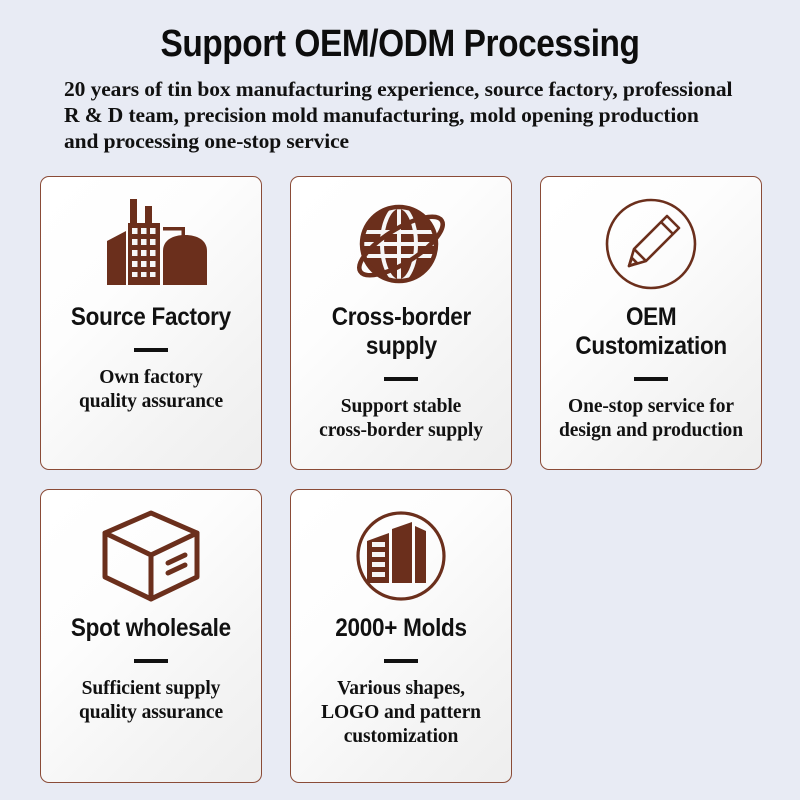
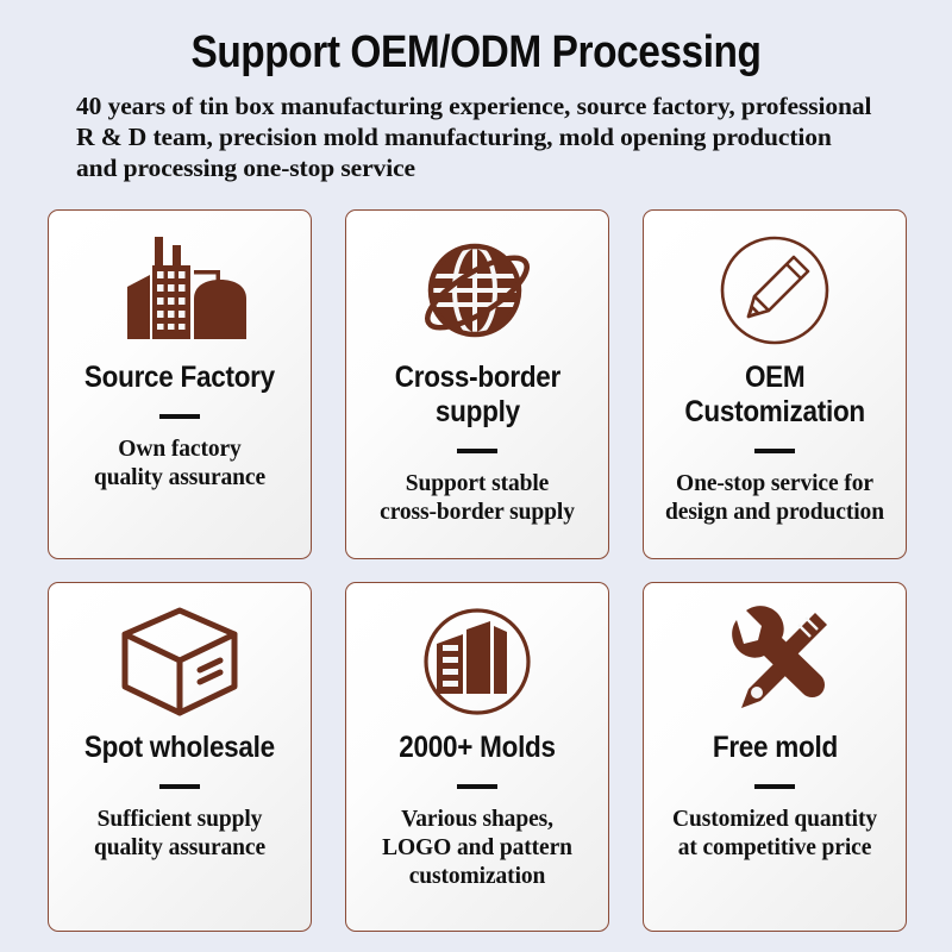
  Support OEM/ODM Processing
- 20 years of tin box manufacturing experience, source factory, professional R & D team, precision mold manufacturing, mold opening production and processing one-stop service
+ 40 years of tin box manufacturing experience, source factory, professional R & D team, precision mold manufacturing, mold opening production and processing one-stop service
  Source Factory
  Own factory
  quality assurance
  Cross-border
  supply
  Support stable
  cross-border supply
  OEM
  Customization
  One-stop service for
  design and production
  Spot wholesale
  Sufficient supply
  quality assurance
  2000+ Molds
  Various shapes,
  LOGO and pattern
  customization
+ Free mold
+ Customized quantity
+ at competitive price
